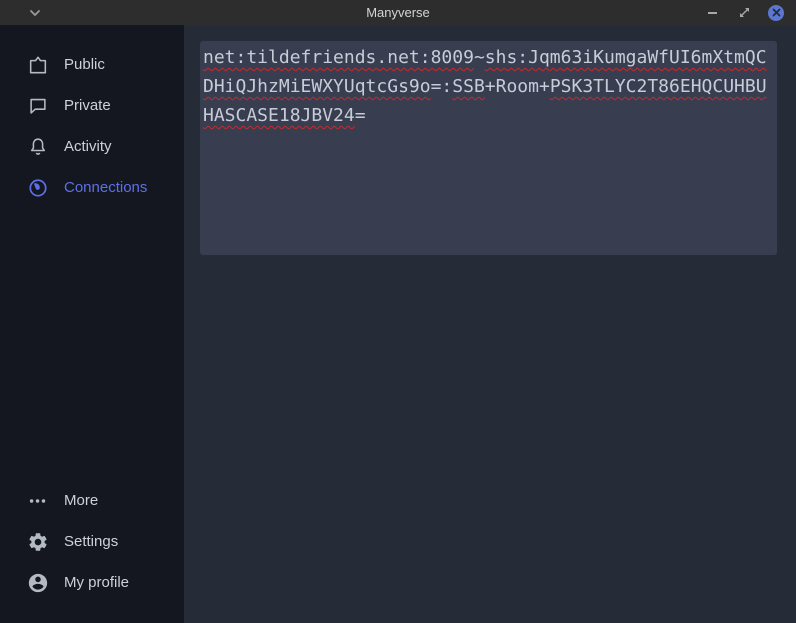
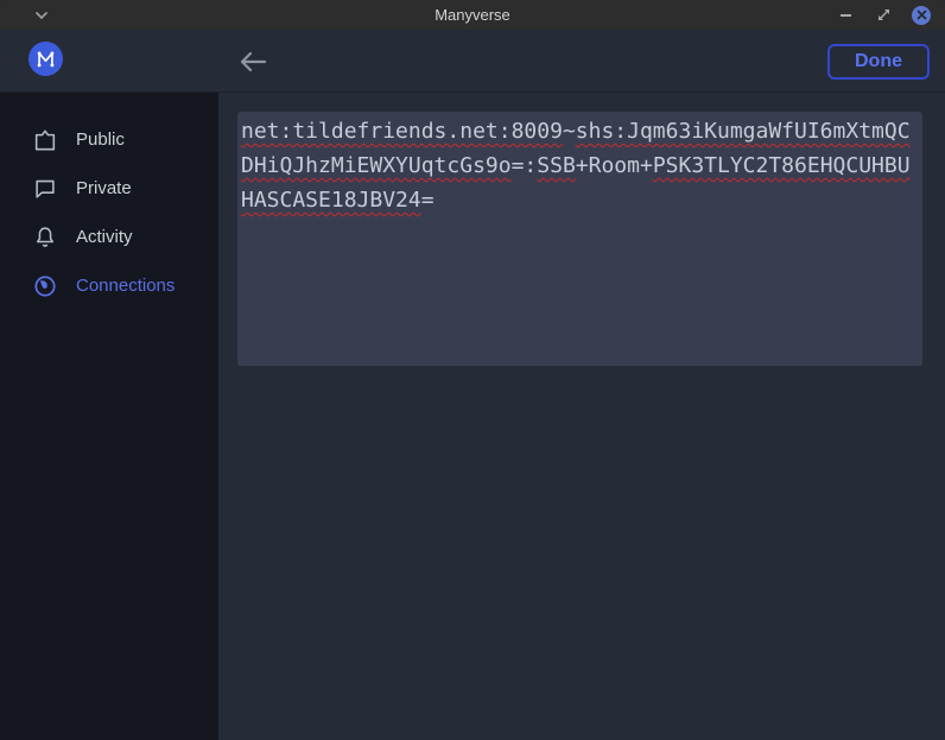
  Manyverse
+ Done
  Public
  Private
  Activity
  Connections
- More
- Settings
- My profile
  net:tildefriends.net:8009~shs:Jqm63iKumgaWfUI6mXtmQCDHiQJhzMiEWXYUqtcGs9o=:SSB+Room+PSK3TLYC2T86EHQCUHBUHASCASE18JBV24=
